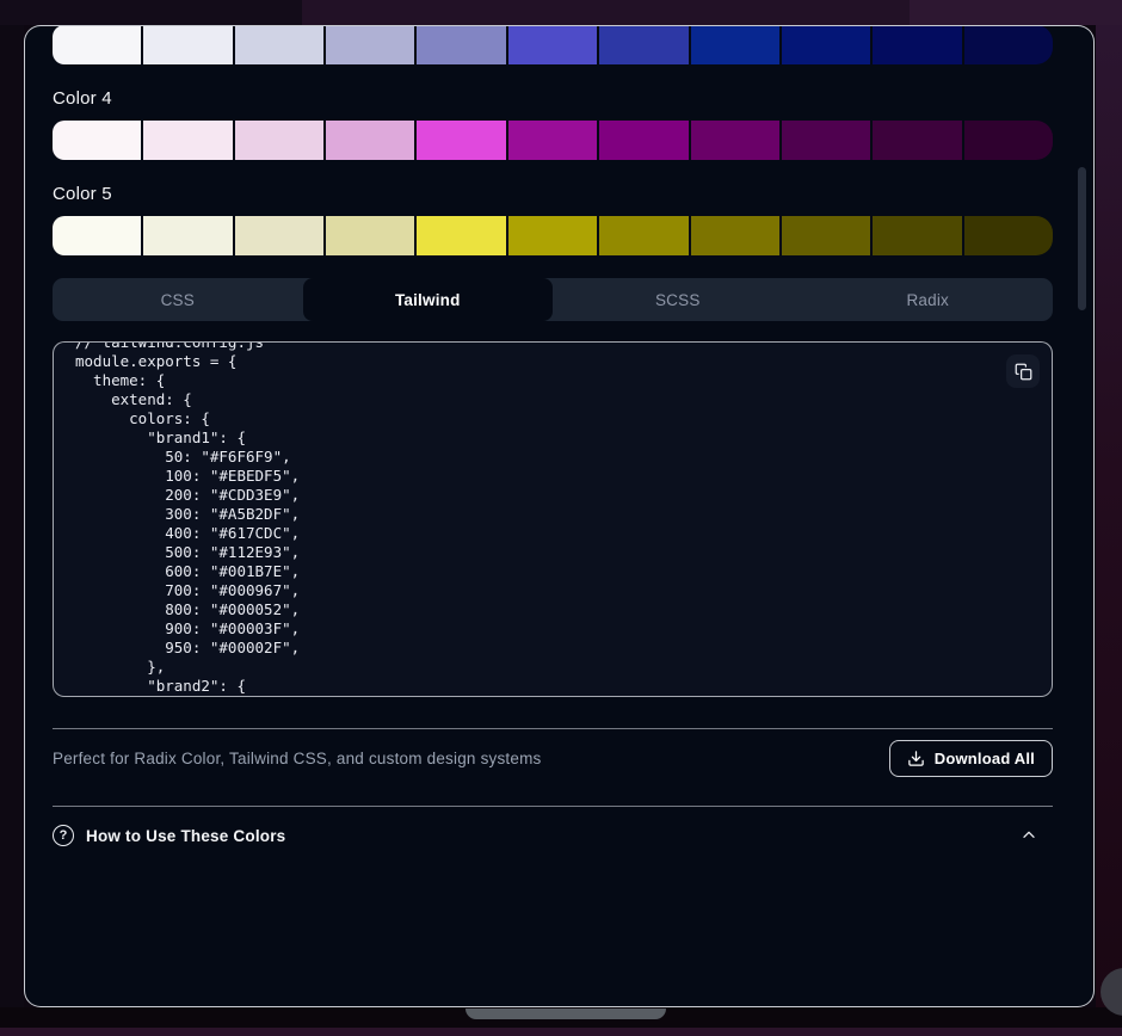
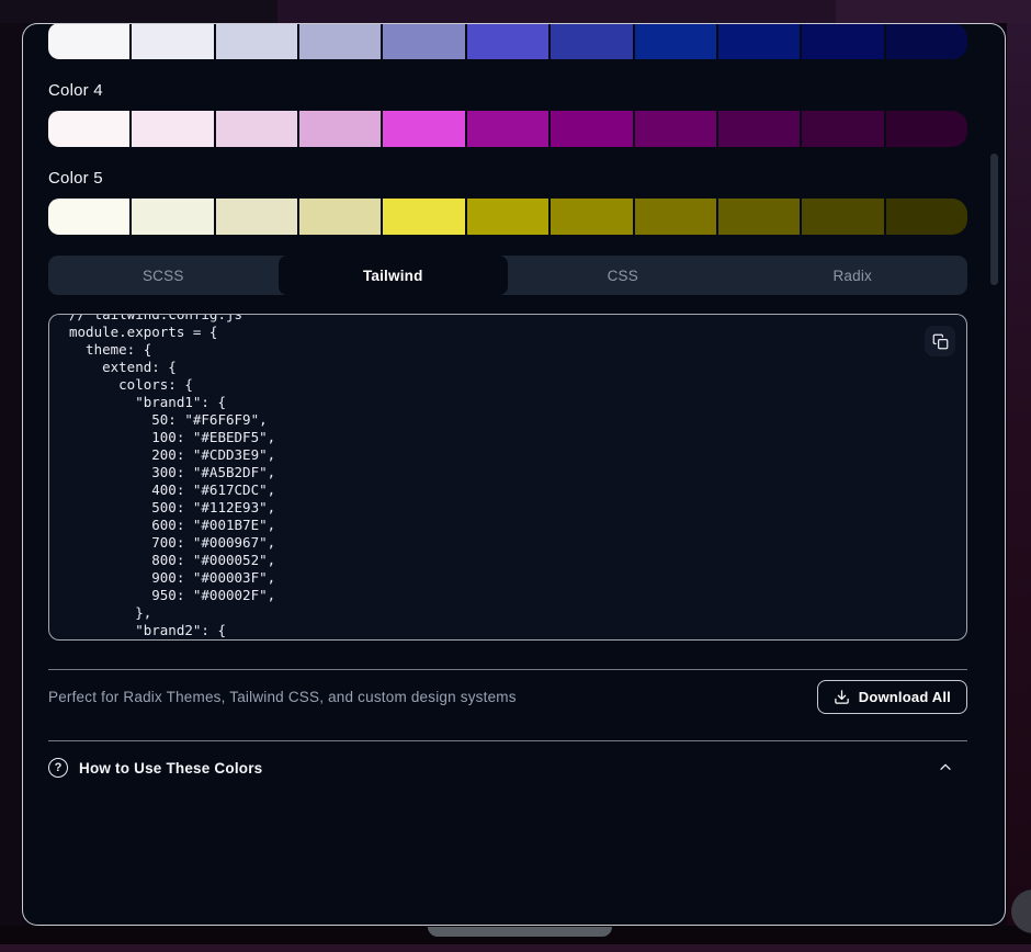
  Color 4
  Color 5
- CSS
+ SCSS
  Tailwind
- SCSS
+ CSS
  Radix
  // tailwind.config.js
  module.exports = {
  theme: {
  extend: {
  colors: {
  "brand1": {
  50: "#F6F6F9",
  100: "#EBEDF5",
  200: "#CDD3E9",
  300: "#A5B2DF",
  400: "#617CDC",
  500: "#112E93",
  600: "#001B7E",
  700: "#000967",
  800: "#000052",
  900: "#00003F",
  950: "#00002F",
  },
  "brand2": {
- Perfect for Radix Color, Tailwind CSS, and custom design systems
+ Perfect for Radix Themes, Tailwind CSS, and custom design systems
  Download All
  ?
  How to Use These Colors
